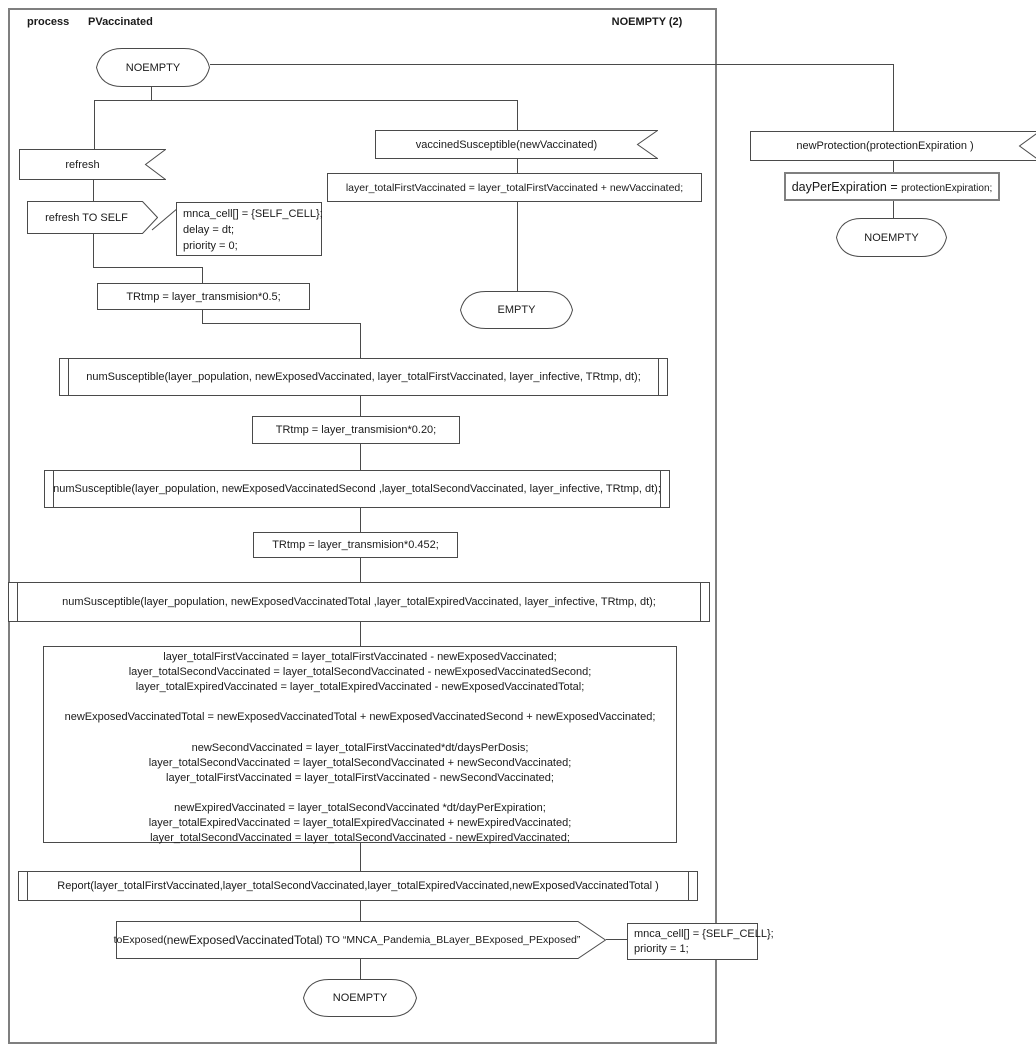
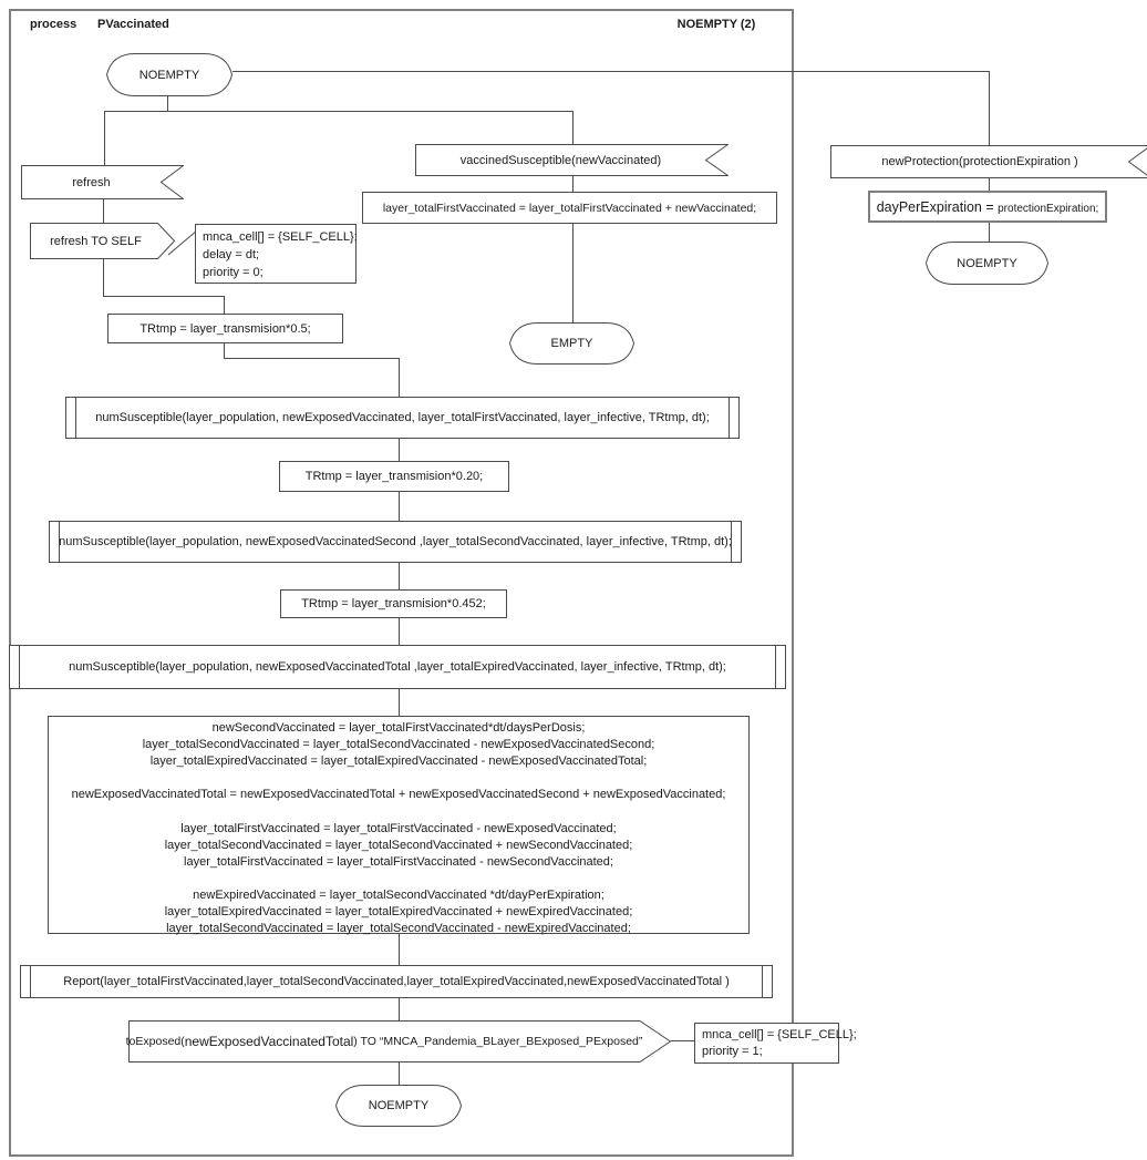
  process
  PVaccinated
  NOEMPTY (2)
  NOEMPTY
  refresh
  refresh TO SELF
  mnca_cell[] = {SELF_CELL};
  delay = dt;
  priority = 0;
  TRtmp = layer_transmision*0.5;
  numSusceptible(layer_population, newExposedVaccinated, layer_totalFirstVaccinated, layer_infective, TRtmp, dt);
  TRtmp = layer_transmision*0.20;
  numSusceptible(layer_population, newExposedVaccinatedSecond ,layer_totalSecondVaccinated, layer_infective, TRtmp, dt);
  TRtmp = layer_transmision*0.452;
  numSusceptible(layer_population, newExposedVaccinatedTotal ,layer_totalExpiredVaccinated, layer_infective, TRtmp, dt);
- layer_totalFirstVaccinated = layer_totalFirstVaccinated - newExposedVaccinated;
+ newSecondVaccinated = layer_totalFirstVaccinated*dt/daysPerDosis;
  layer_totalSecondVaccinated = layer_totalSecondVaccinated - newExposedVaccinatedSecond;
  layer_totalExpiredVaccinated = layer_totalExpiredVaccinated - newExposedVaccinatedTotal;
  newExposedVaccinatedTotal = newExposedVaccinatedTotal + newExposedVaccinatedSecond + newExposedVaccinated;
- newSecondVaccinated = layer_totalFirstVaccinated*dt/daysPerDosis;
+ layer_totalFirstVaccinated = layer_totalFirstVaccinated - newExposedVaccinated;
  layer_totalSecondVaccinated = layer_totalSecondVaccinated + newSecondVaccinated;
  layer_totalFirstVaccinated = layer_totalFirstVaccinated - newSecondVaccinated;
  newExpiredVaccinated = layer_totalSecondVaccinated *dt/dayPerExpiration;
  layer_totalExpiredVaccinated = layer_totalExpiredVaccinated + newExpiredVaccinated;
  layer_totalSecondVaccinated = layer_totalSecondVaccinated - newExpiredVaccinated;
  Report(layer_totalFirstVaccinated,layer_totalSecondVaccinated,layer_totalExpiredVaccinated,newExposedVaccinatedTotal )
  toExposed(
  newExposedVaccinatedTotal
  ) TO “MNCA_Pandemia_BLayer_BExposed_PExposed”
  mnca_cell[] = {SELF_CELL};
  priority = 1;
  NOEMPTY
  vaccinedSusceptible(newVaccinated)
  layer_totalFirstVaccinated = layer_totalFirstVaccinated + newVaccinated;
  EMPTY
  newProtection(protectionExpiration )
  dayPerExpiration =
  protectionExpiration;
  NOEMPTY
